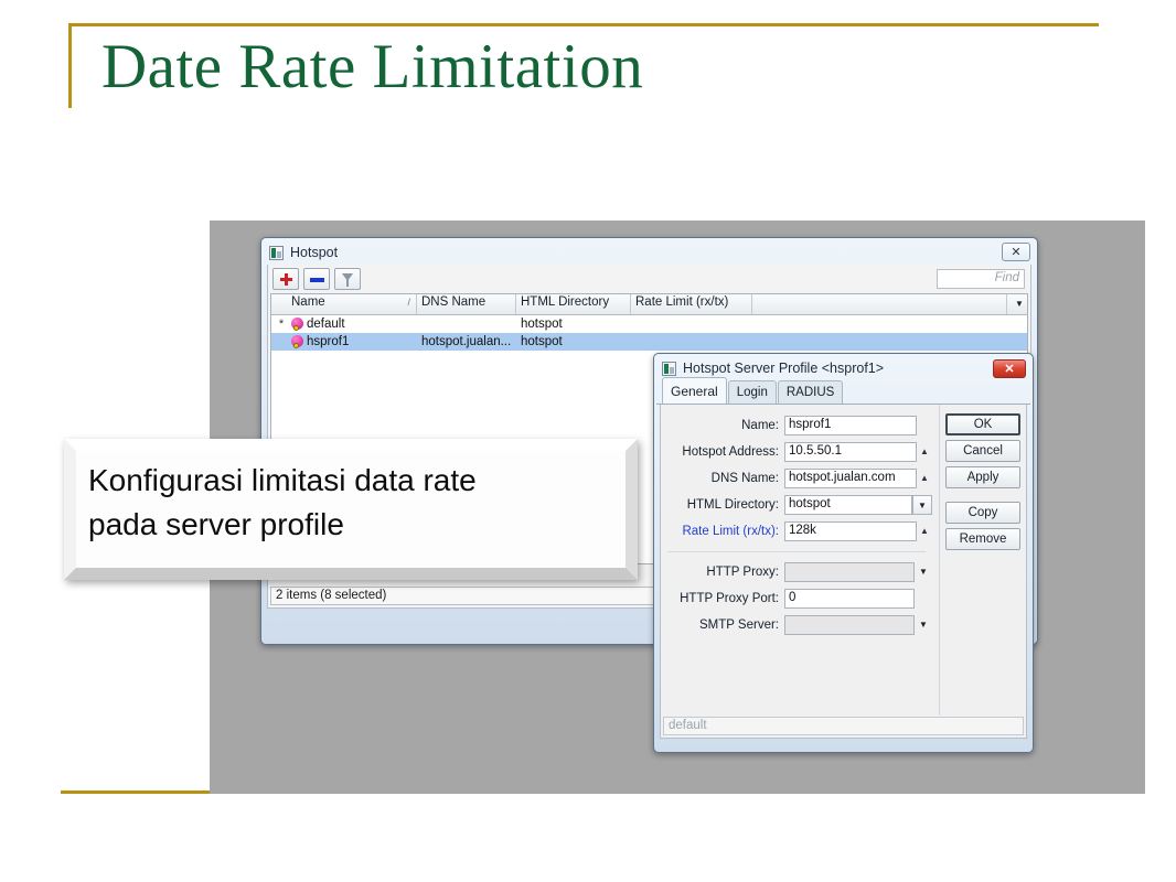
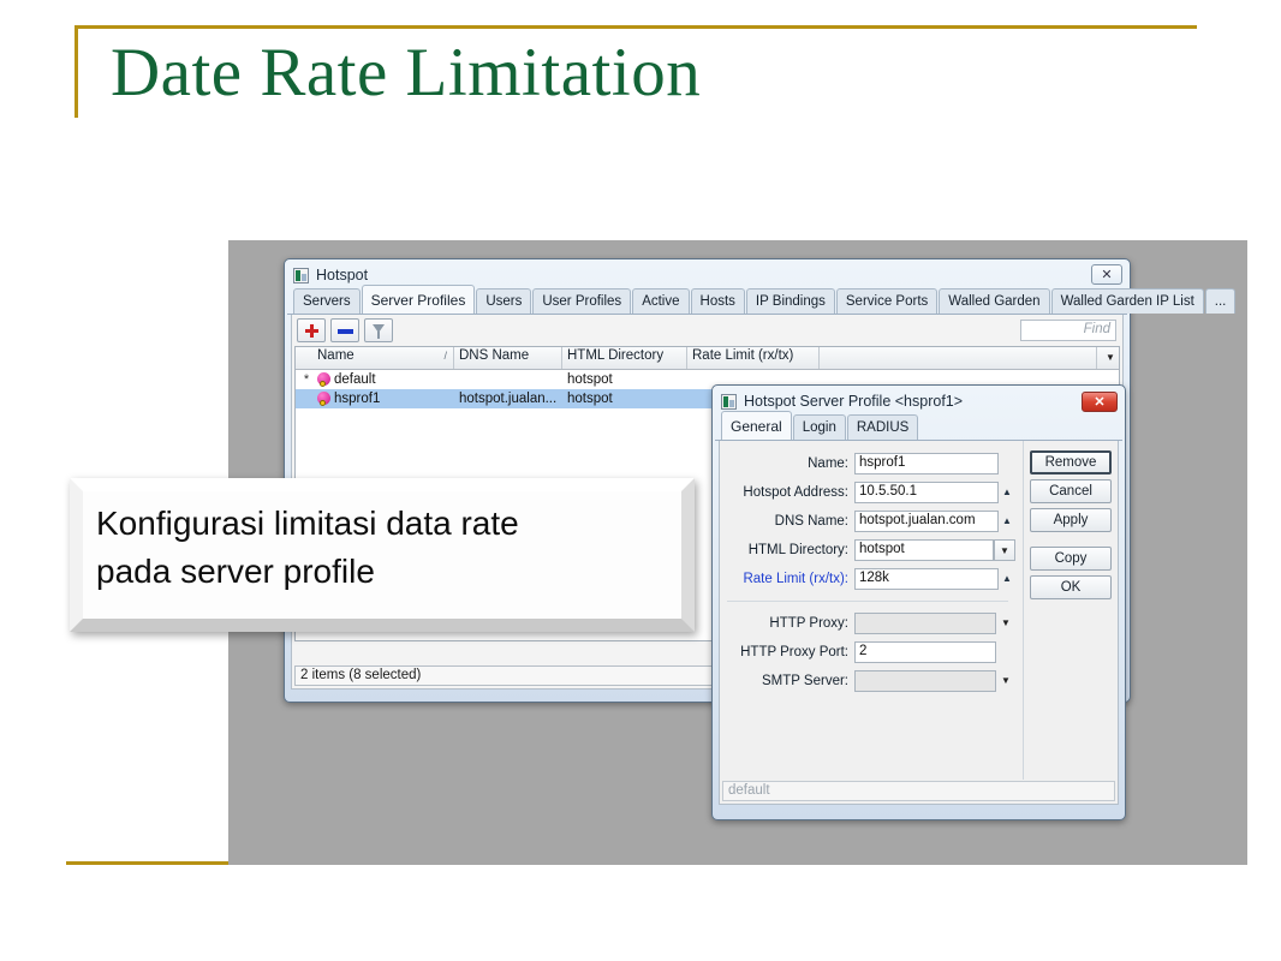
  Date Rate Limitation
  Hotspot
  ✕
+ Servers
+ Server Profiles
+ Users
+ User Profiles
+ Active
+ Hosts
+ IP Bindings
+ Service Ports
+ Walled Garden
+ Walled Garden IP List
+ ...
  Find
  Name
  /
  DNS Name
  HTML Directory
  Rate Limit (rx/tx)
  ▼
  *
  default
  hotspot
  hsprof1
  hotspot.jualan...
  hotspot
  2 items (8 selected)
  Konfigurasi limitasi data rate
  pada server profile
  Hotspot Server Profile <hsprof1>
  ✕
  General
  Login
  RADIUS
  Name:
  hsprof1
  Hotspot Address:
  10.5.50.1
  ▲
  DNS Name:
  hotspot.jualan.com
  ▲
  HTML Directory:
  hotspot
  ▼
  Rate Limit (rx/tx):
  128k
  ▲
  HTTP Proxy:
  ▼
  HTTP Proxy Port:
- 0
+ 2
  SMTP Server:
  ▼
- OK
+ Remove
  Cancel
  Apply
  Copy
- Remove
+ OK
  default
